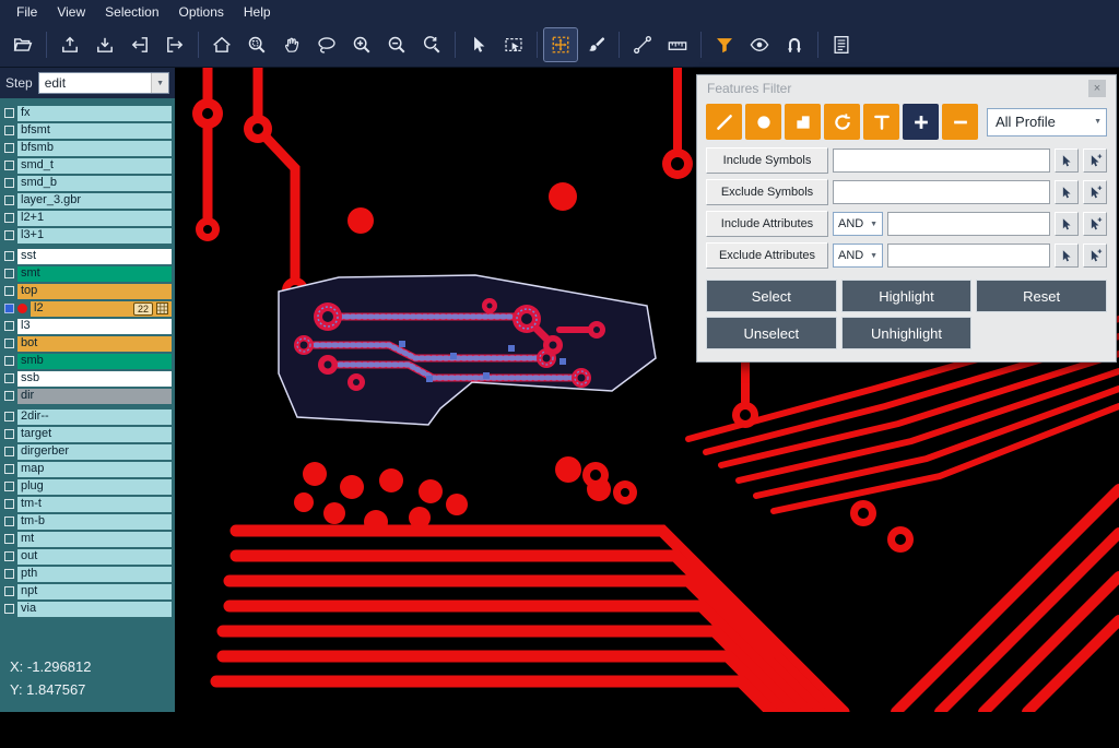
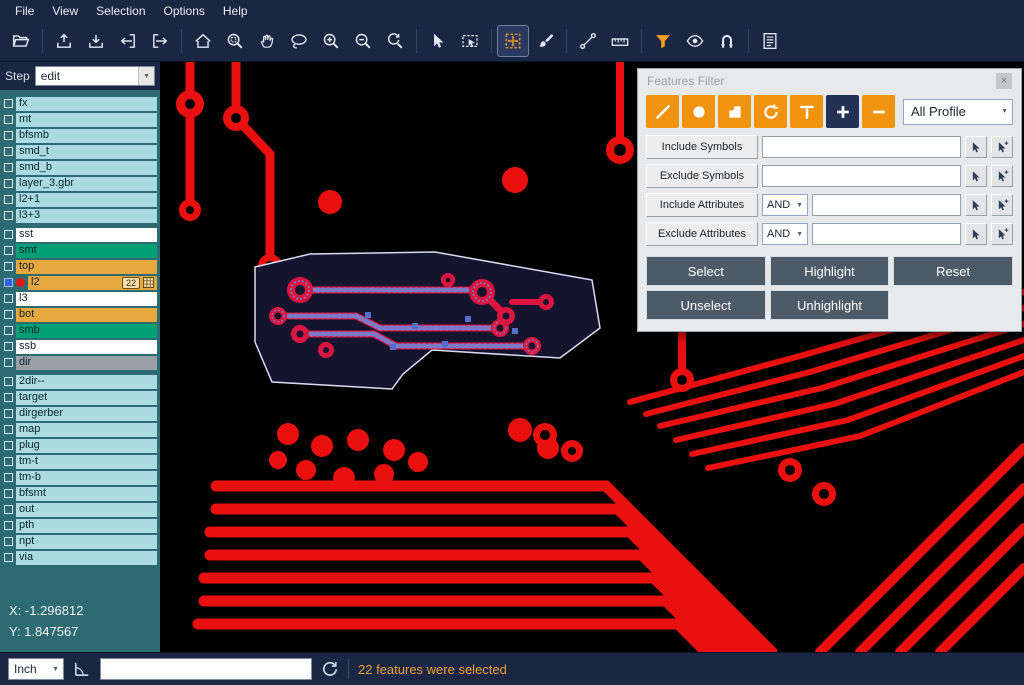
  File
  View
  Selection
  Options
  Help
  Step
  edit
  fx
- bfsmt
+ mt
  bfsmb
  smd_t
  smd_b
  layer_3.gbr
  l2+1
- l3+1
+ l3+3
  sst
  smt
  top
  l2
  22
  l3
  bot
  smb
  ssb
  dir
  2dir--
  target
  dirgerber
  map
  plug
  tm-t
  tm-b
- mt
+ bfsmt
  out
  pth
  npt
  via
  X: -1.296812
  Y: 1.847567
  Features Filter
  ×
  All Profile
  Include Symbols
  Exclude Symbols
  Include Attributes
  AND
  Exclude Attributes
  AND
  Select
  Highlight
  Reset
  Unselect
  Unhighlight
+ Inch
+ 22 features were selected
